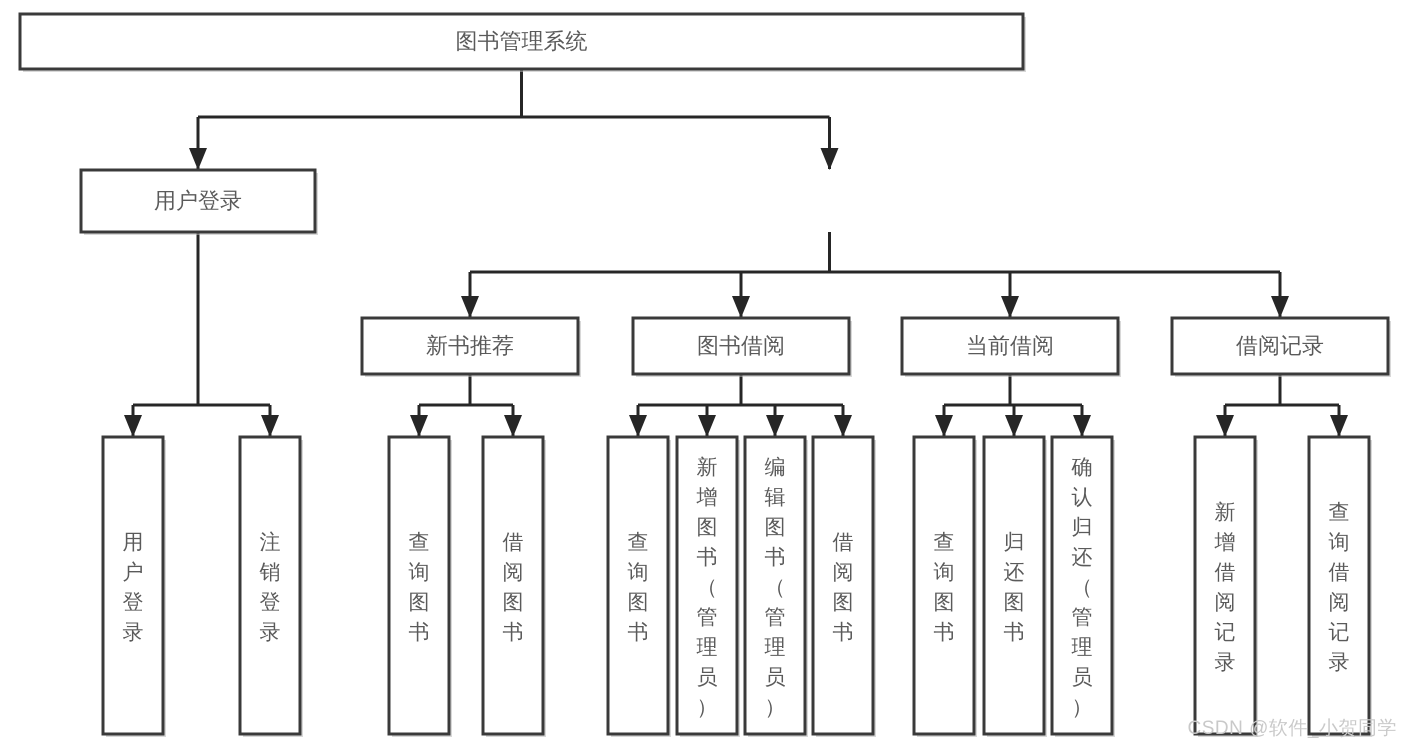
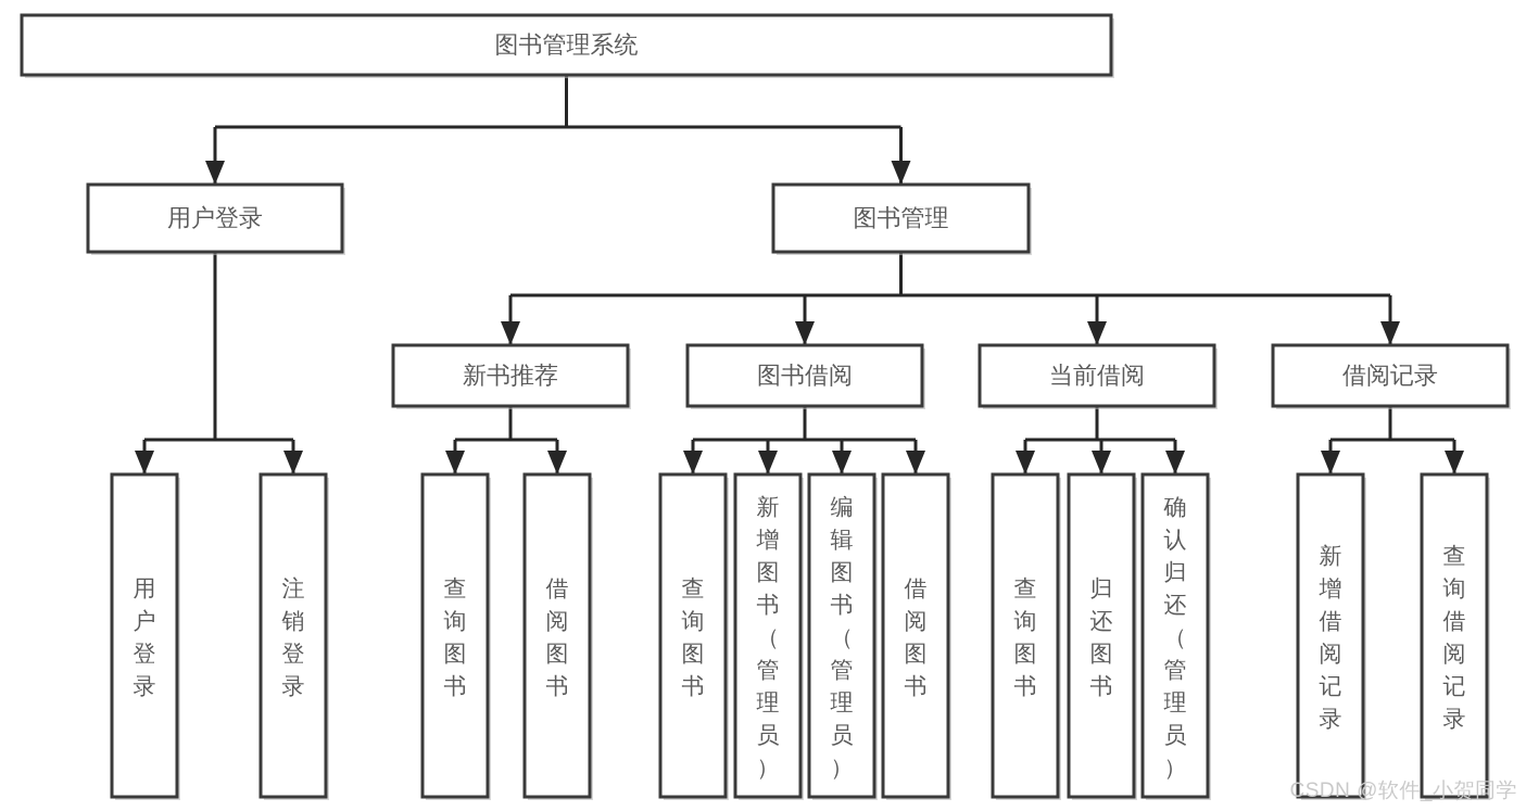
  图书管理系统
  用户登录
+ 图书管理
  新书推荐
  图书借阅
  当前借阅
  借阅记录
  用户登录
  注销登录
  查询图书
  借阅图书
  查询图书
  新增图书（管理员）
  编辑图书（管理员）
  借阅图书
  查询图书
  归还图书
  确认归还（管理员）
  新增借阅记录
  查询借阅记录
  CSDN @软件_小贺同学
